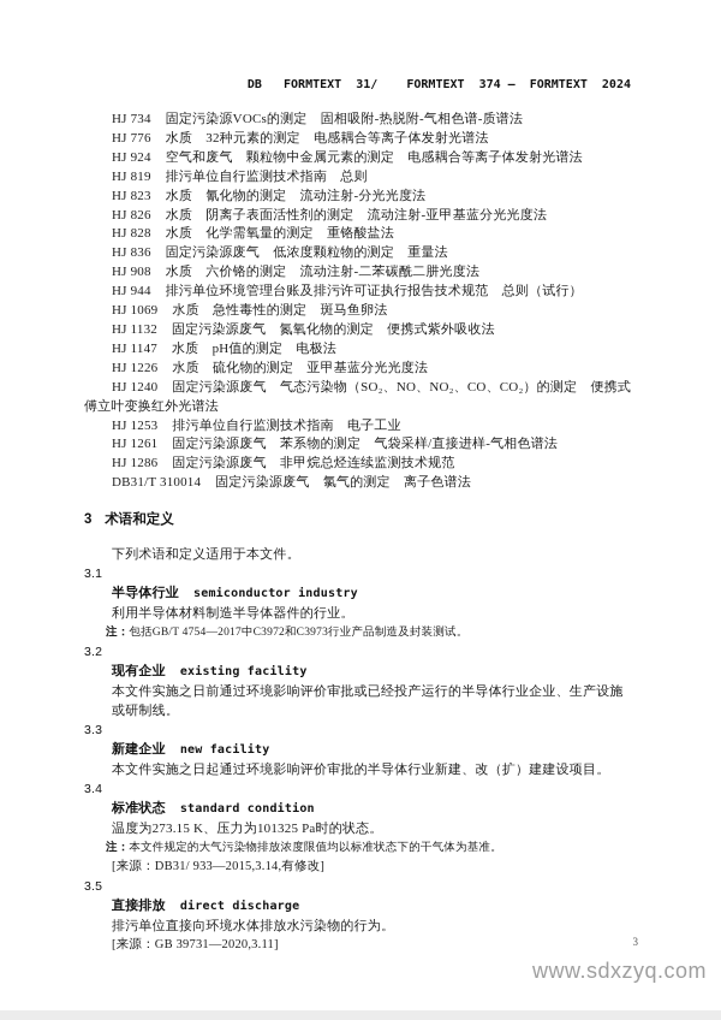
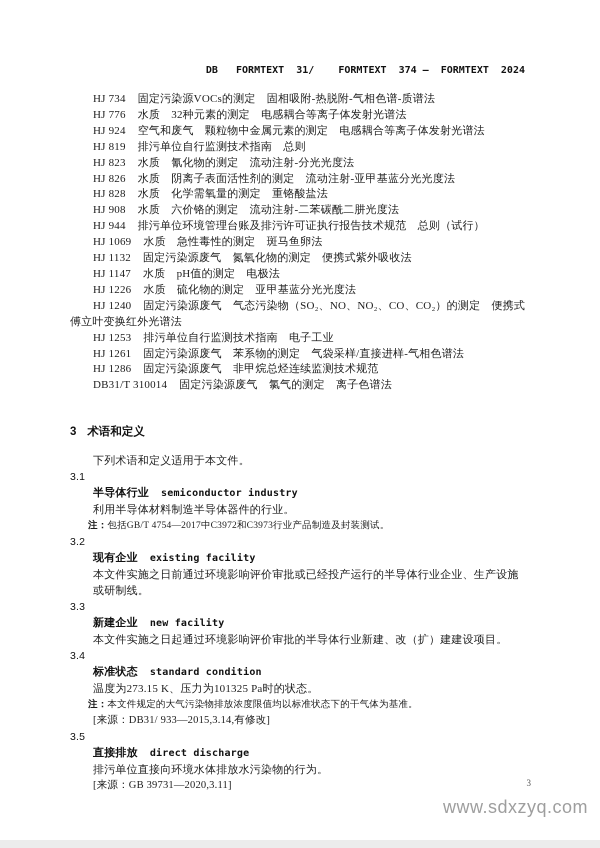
  DB FORMTEXT 31/ FORMTEXT 374 — FORMTEXT 2024
  HJ 734 固定污染源VOCs的测定 固相吸附-热脱附-气相色谱-质谱法
  HJ 776 水质 32种元素的测定 电感耦合等离子体发射光谱法
  HJ 924 空气和废气 颗粒物中金属元素的测定 电感耦合等离子体发射光谱法
  HJ 819 排污单位自行监测技术指南 总则
  HJ 823 水质 氰化物的测定 流动注射-分光光度法
  HJ 826 水质 阴离子表面活性剂的测定 流动注射-亚甲基蓝分光光度法
  HJ 828 水质 化学需氧量的测定 重铬酸盐法
- HJ 836 固定污染源废气 低浓度颗粒物的测定 重量法
  HJ 908 水质 六价铬的测定 流动注射-二苯碳酰二肼光度法
  HJ 944 排污单位环境管理台账及排污许可证执行报告技术规范 总则（试行）
  HJ 1069 水质 急性毒性的测定 斑马鱼卵法
  HJ 1132 固定污染源废气 氮氧化物的测定 便携式紫外吸收法
  HJ 1147 水质 pH值的测定 电极法
  HJ 1226 水质 硫化物的测定 亚甲基蓝分光光度法
  HJ 1240 固定污染源废气 气态污染物（SO₂、NO、NO₂、CO、CO₂）的测定 便携式傅立叶变换红外光谱法
  HJ 1253 排污单位自行监测技术指南 电子工业
  HJ 1261 固定污染源废气 苯系物的测定 气袋采样/直接进样-气相色谱法
  HJ 1286 固定污染源废气 非甲烷总烃连续监测技术规范
  DB31/T 310014 固定污染源废气 氯气的测定 离子色谱法
  3 术语和定义
  下列术语和定义适用于本文件。
  3.1
  半导体行业 semiconductor industry
  利用半导体材料制造半导体器件的行业。
  注：包括GB/T 4754—2017中C3972和C3973行业产品制造及封装测试。
  3.2
  现有企业 existing facility
  本文件实施之日前通过环境影响评价审批或已经投产运行的半导体行业企业、生产设施或研制线。
  3.3
  新建企业 new facility
  本文件实施之日起通过环境影响评价审批的半导体行业新建、改（扩）建建设项目。
  3.4
  标准状态 standard condition
  温度为273.15 K、压力为101325 Pa时的状态。
  注：本文件规定的大气污染物排放浓度限值均以标准状态下的干气体为基准。
  [来源：DB31/ 933—2015,3.14,有修改]
  3.5
  直接排放 direct discharge
  排污单位直接向环境水体排放水污染物的行为。
  [来源：GB 39731—2020,3.11]
  3
  www.sdxzyq.com
